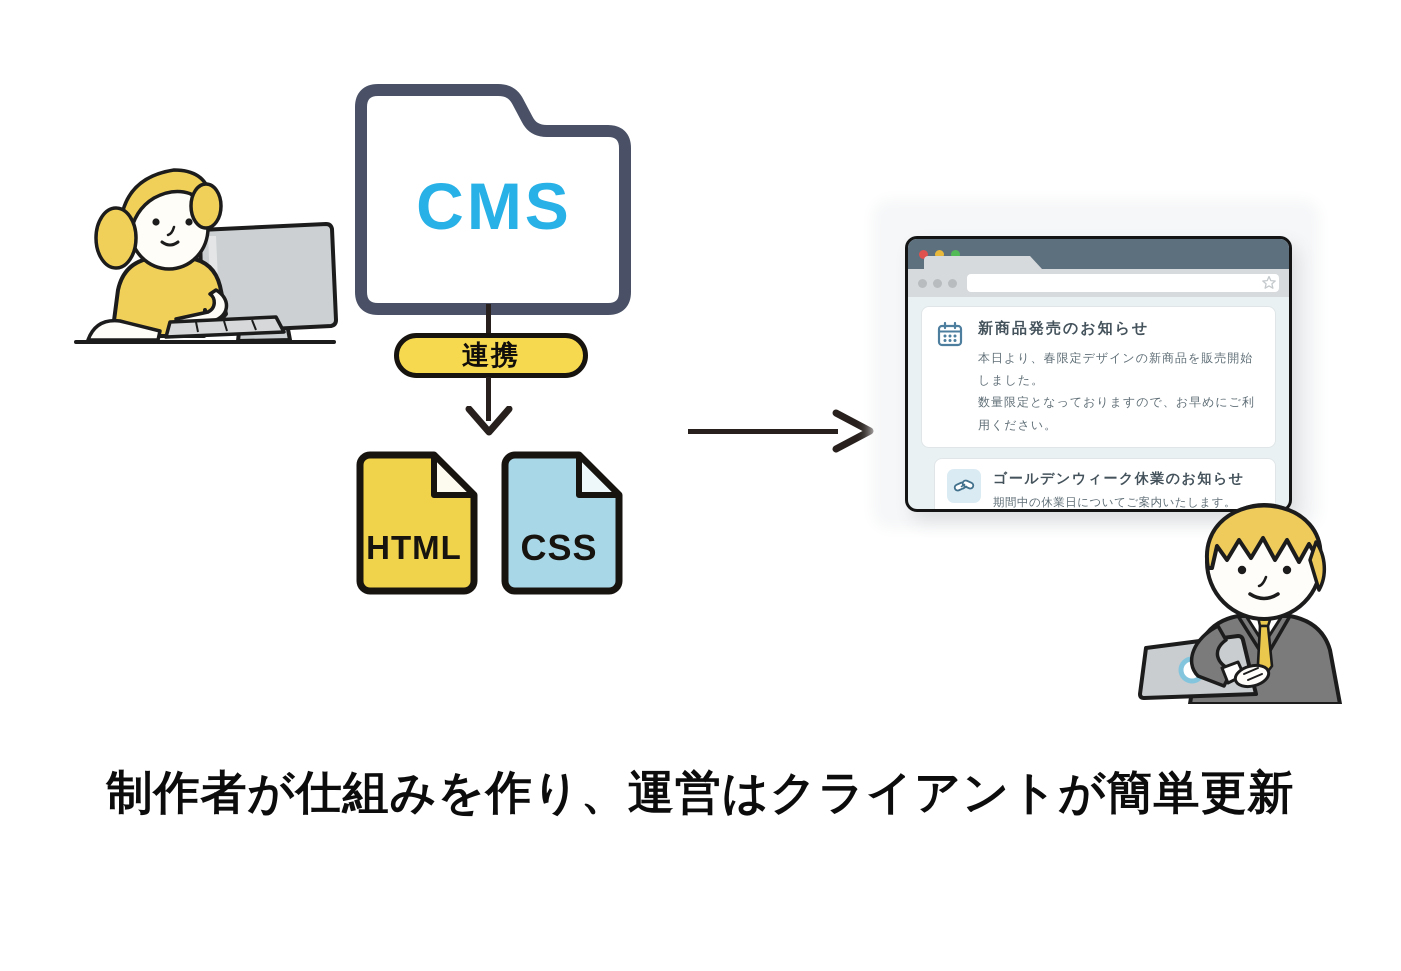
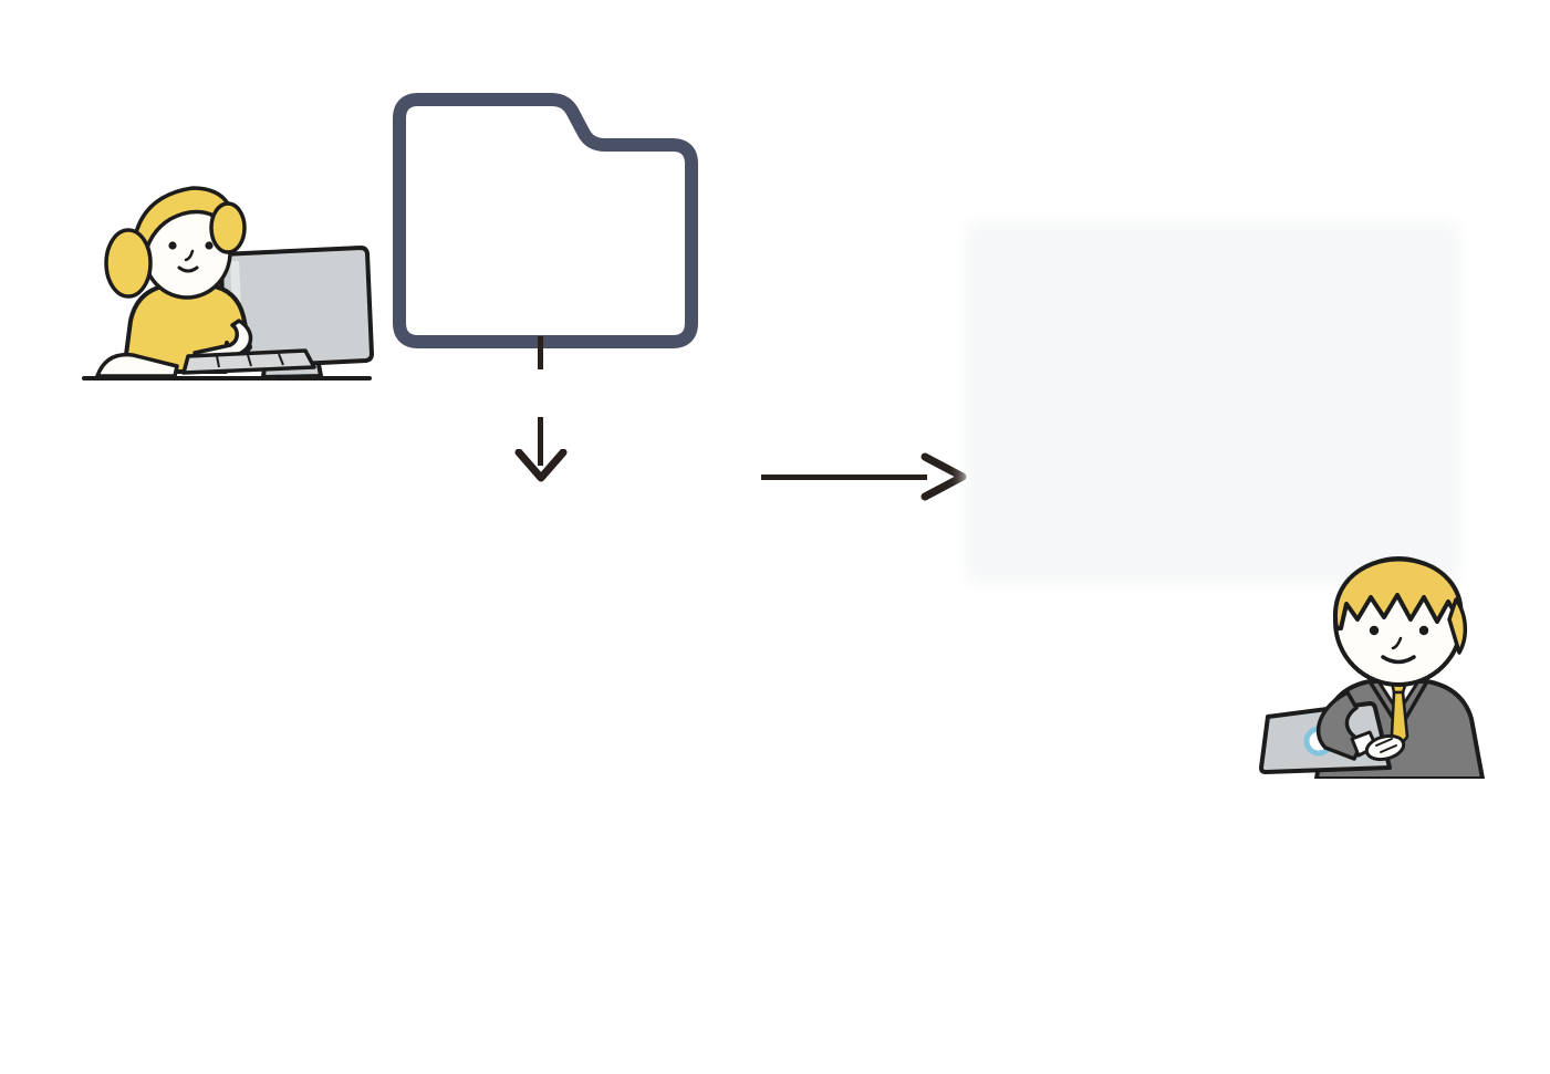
- CMS
- 連携
- HTML
- CSS
- 新商品発売のお知らせ
- 本日より、春限定デザインの新商品を販売開始しました。
- 数量限定となっておりますので、お早めにご利用ください。
- ゴールデンウィーク休業のお知らせ
- 期間中の休業日についてご案内いたします。
- 制作者が仕組みを作り、運営はクライアントが簡単更新
